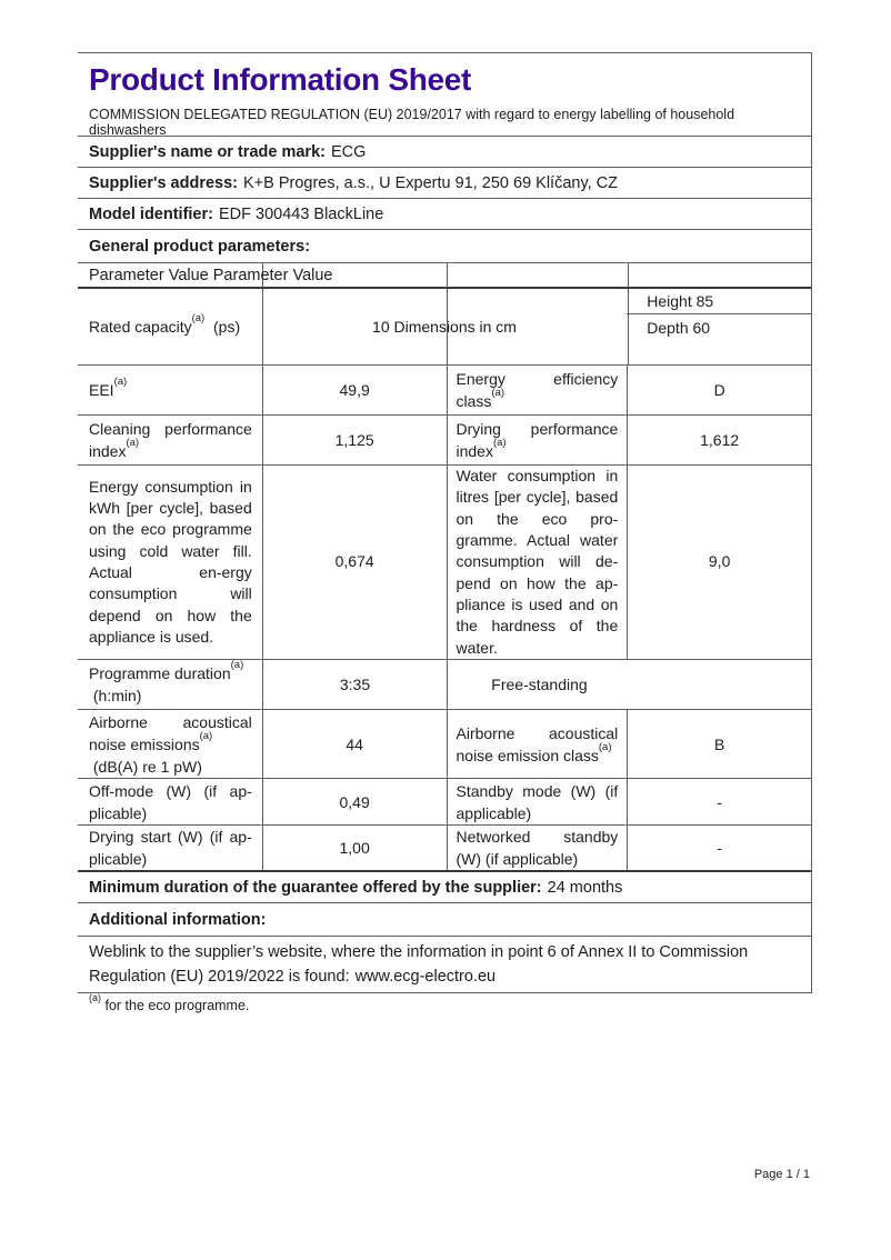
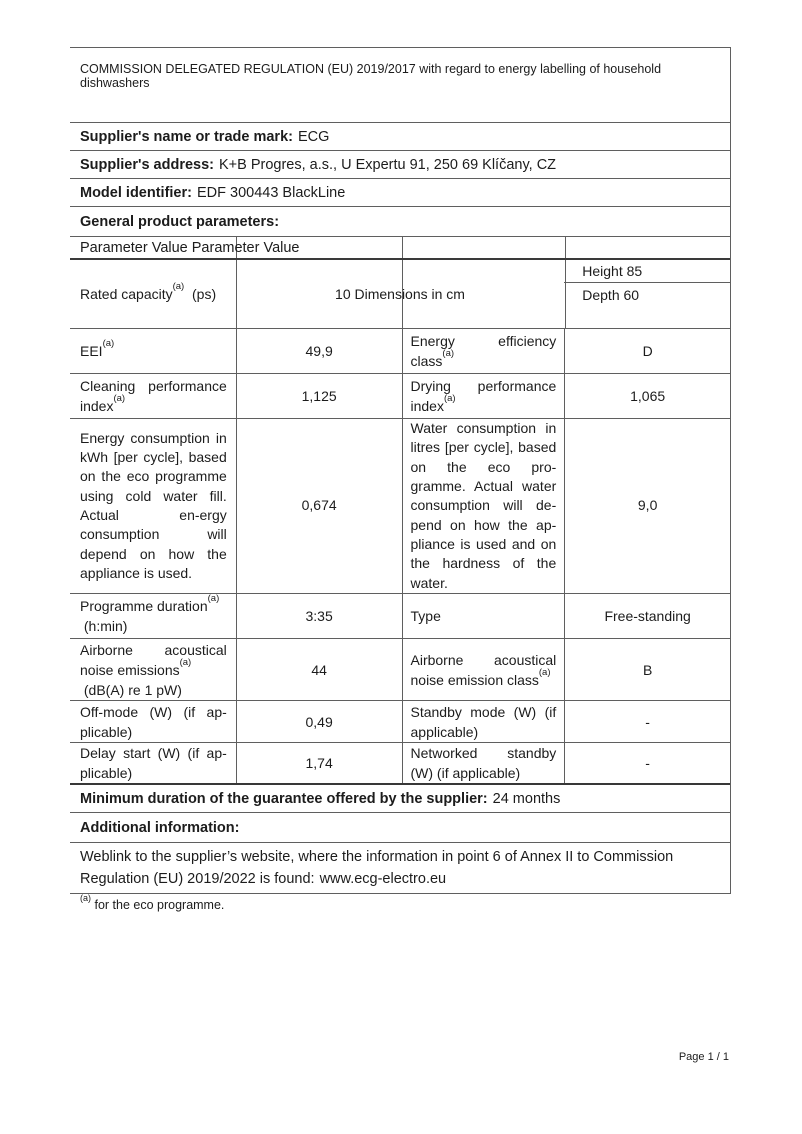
- Product Information Sheet
  COMMISSION DELEGATED REGULATION (EU) 2019/2017 with regard to energy labelling of household dishwashers
  Supplier's name or trade mark:
  ECG
  Supplier's address:
  K+B Progres, a.s., U Expertu 91, 250 69 Klíčany, CZ
  Model identifier:
  EDF 300443 BlackLine
  General product parameters:
  Parameter Value Parameter Value
  Rated capacity(a) (ps)
  10 Dimensions in cm
  Height 85
  Depth 60
  EEI(a)
  49,9
  Energy efficiency class(a)
  D
  Cleaning performance index(a)
  1,125
  Drying performance index(a)
- 1,612
+ 1,065
  Energy consumption in kWh [per cycle], based on the eco programme using cold water fill. Actual en-ergy consumption will depend on how the appliance is used.
  0,674
  Water consumption in litres [per cycle], based on the eco pro-gramme. Actual water consumption will de-pend on how the ap-pliance is used and on the hardness of the water.
  9,0
  Programme duration(a)
  (h:min)
  3:35
+ Type
  Free-standing
  Airborne acoustical noise emissions(a)
  (dB(A) re 1 pW)
  44
  Airborne acoustical noise emission class(a)
  B
  Off-mode (W) (if ap-plicable)
  0,49
  Standby mode (W) (if applicable)
  -
- Drying start (W) (if ap-plicable)
+ Delay start (W) (if ap-plicable)
- 1,00
+ 1,74
  Networked standby (W) (if applicable)
  -
  Minimum duration of the guarantee offered by the supplier:
  24 months
  Additional information:
  Weblink to the supplier’s website, where the information in point 6 of Annex II to Commission Regulation (EU) 2019/2022 is found: www.ecg-electro.eu
  (a) for the eco programme.
  Page 1 / 1
